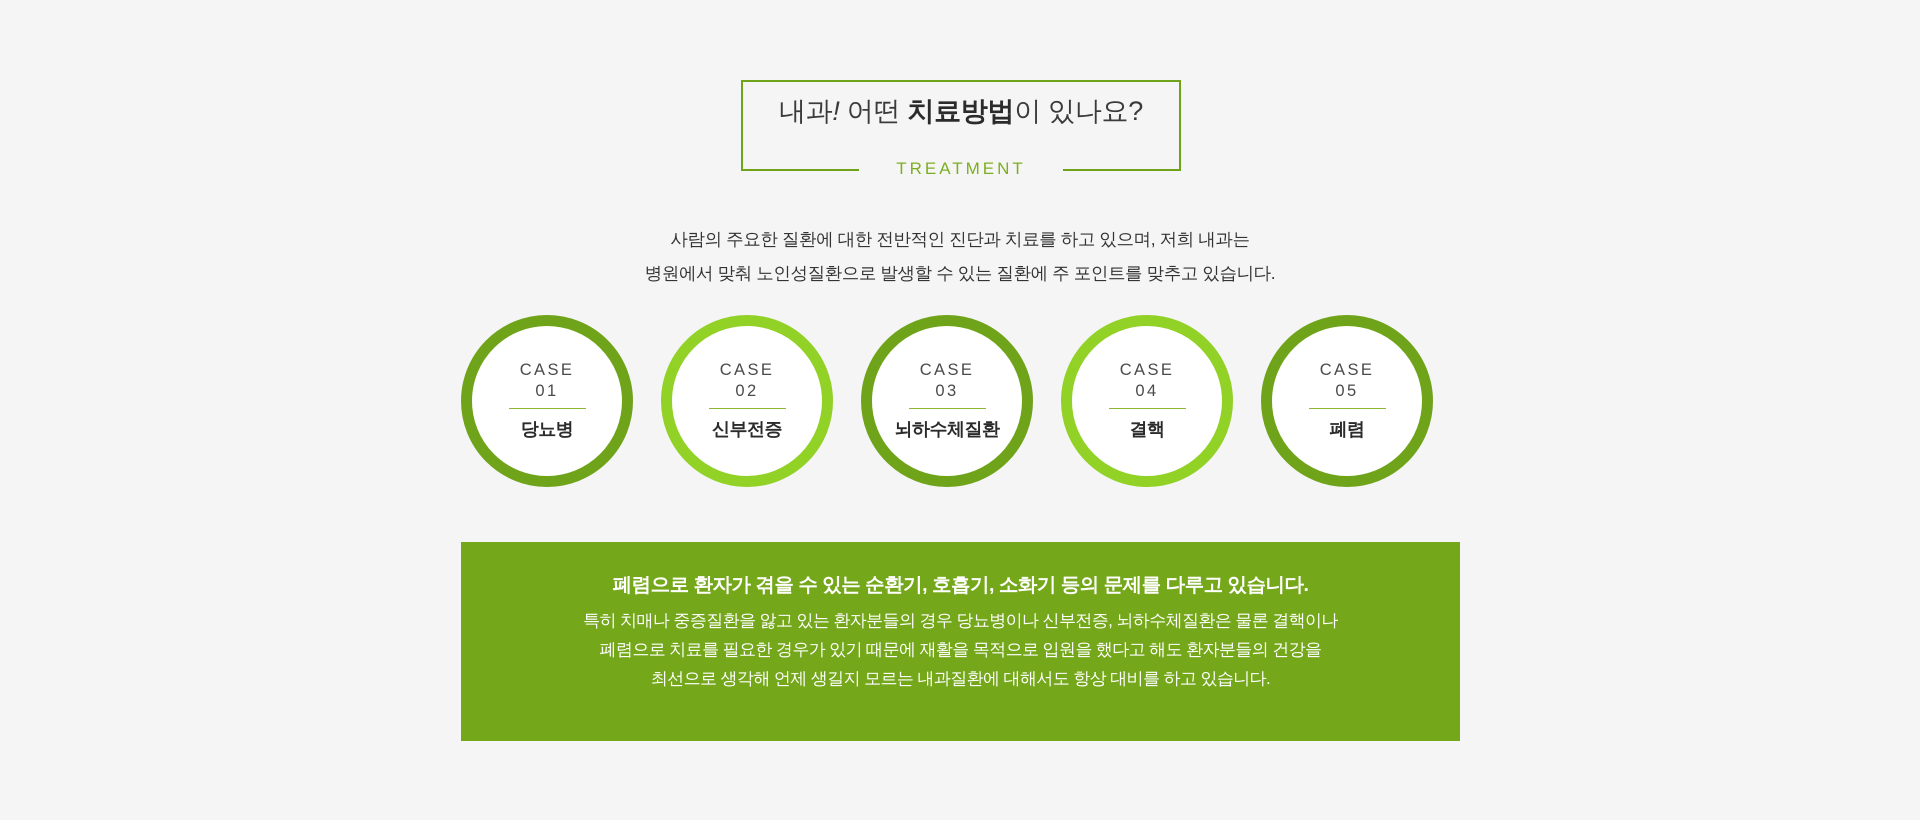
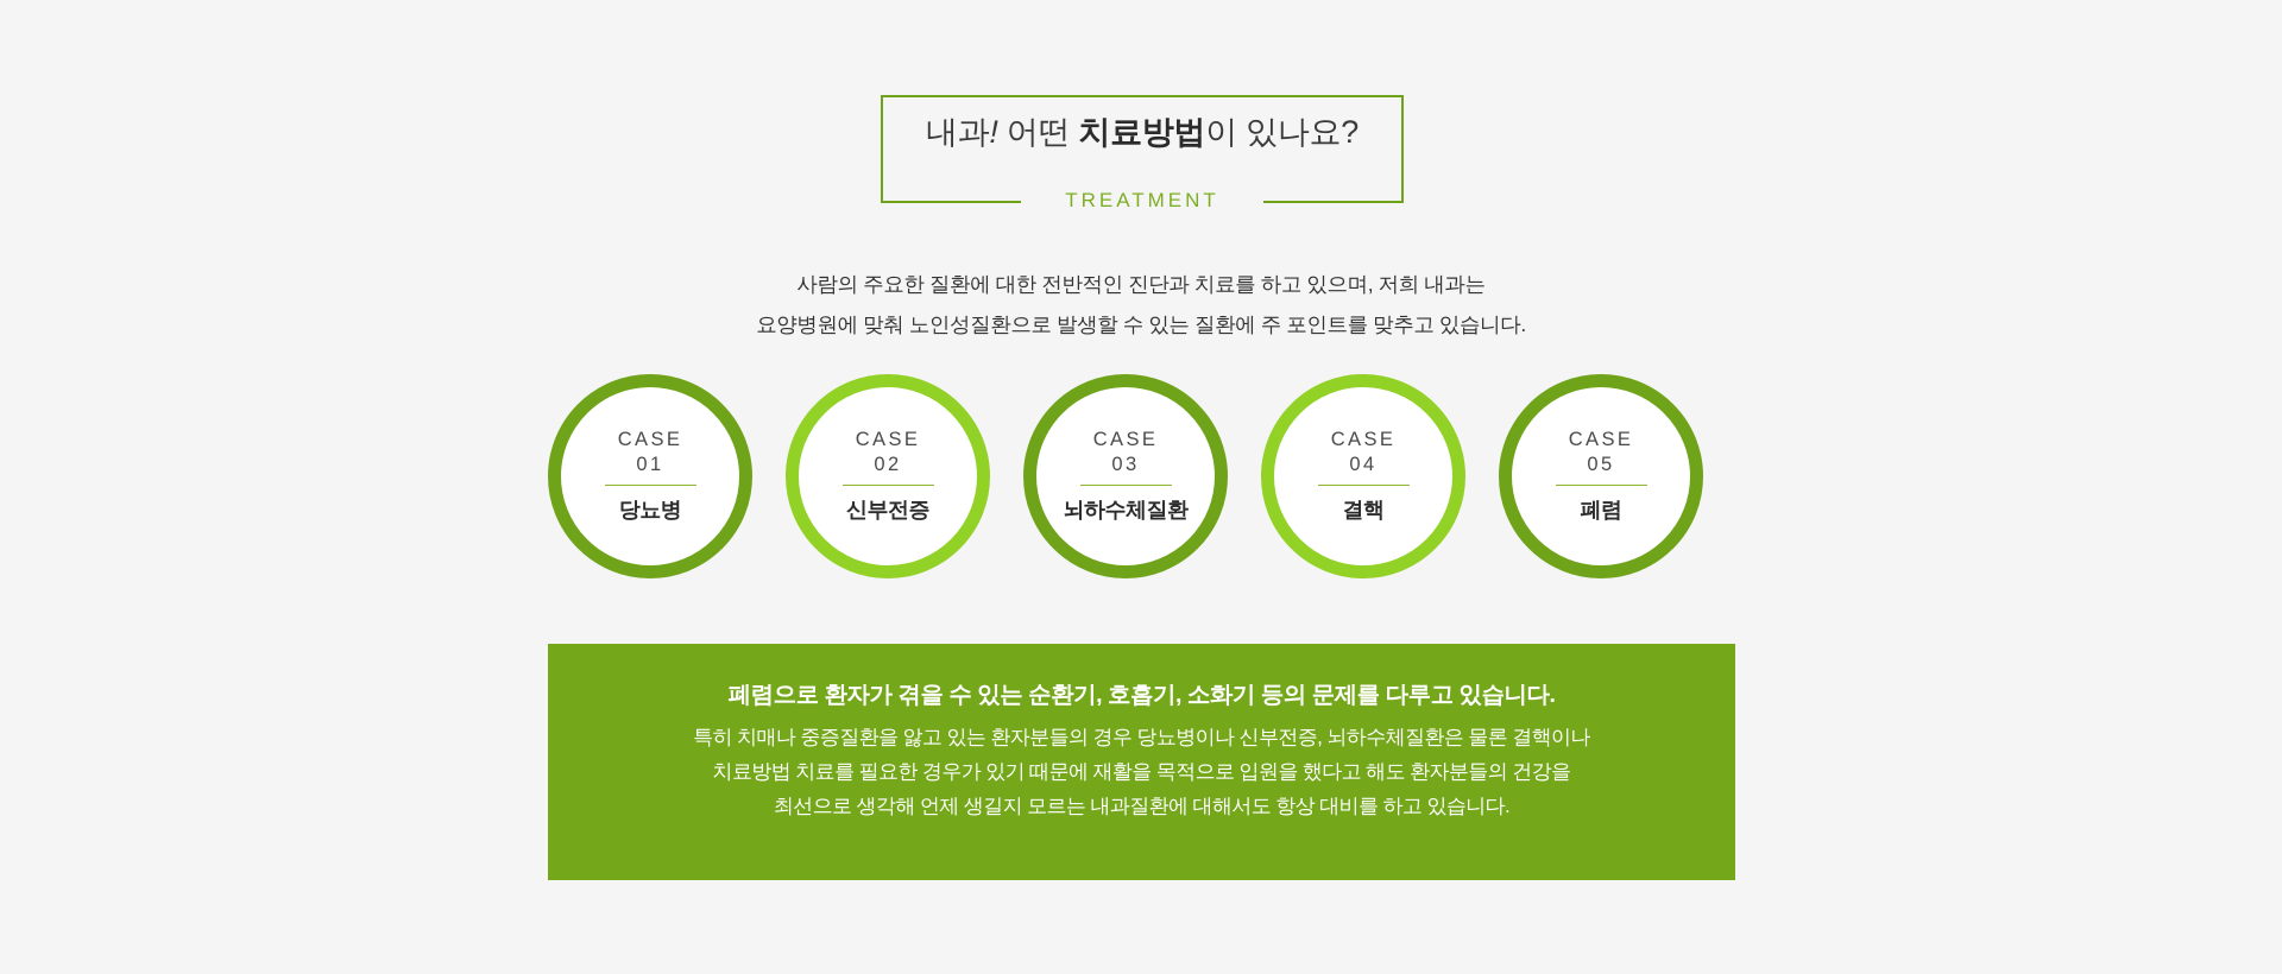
  내과! 어떤 치료방법이 있나요?
  TREATMENT
  사람의 주요한 질환에 대한 전반적인 진단과 치료를 하고 있으며, 저희 내과는
- 병원에서 맞춰 노인성질환으로 발생할 수 있는 질환에 주 포인트를 맞추고 있습니다.
+ 요양병원에 맞춰 노인성질환으로 발생할 수 있는 질환에 주 포인트를 맞추고 있습니다.
  CASE
  01
  당뇨병
  CASE
  02
  신부전증
  CASE
  03
  뇌하수체질환
  CASE
  04
  결핵
  CASE
  05
  폐렴
  폐렴으로 환자가 겪을 수 있는 순환기, 호흡기, 소화기 등의 문제를 다루고 있습니다.
  특히 치매나 중증질환을 앓고 있는 환자분들의 경우 당뇨병이나 신부전증, 뇌하수체질환은 물론 결핵이나
- 폐렴으로 치료를 필요한 경우가 있기 때문에 재활을 목적으로 입원을 했다고 해도 환자분들의 건강을
+ 치료방법 치료를 필요한 경우가 있기 때문에 재활을 목적으로 입원을 했다고 해도 환자분들의 건강을
  최선으로 생각해 언제 생길지 모르는 내과질환에 대해서도 항상 대비를 하고 있습니다.
